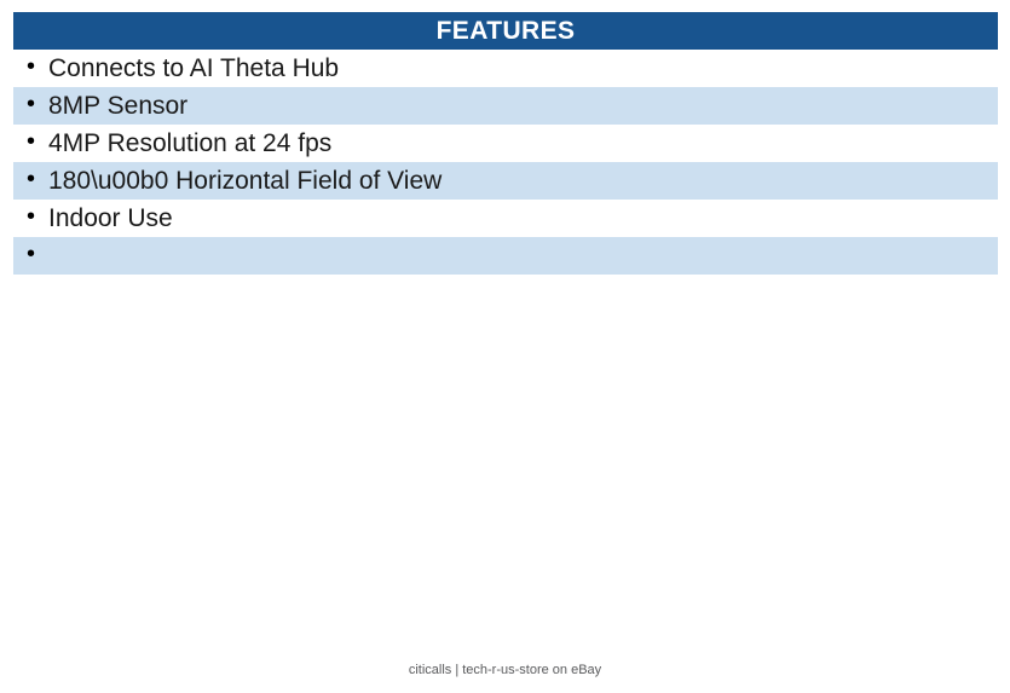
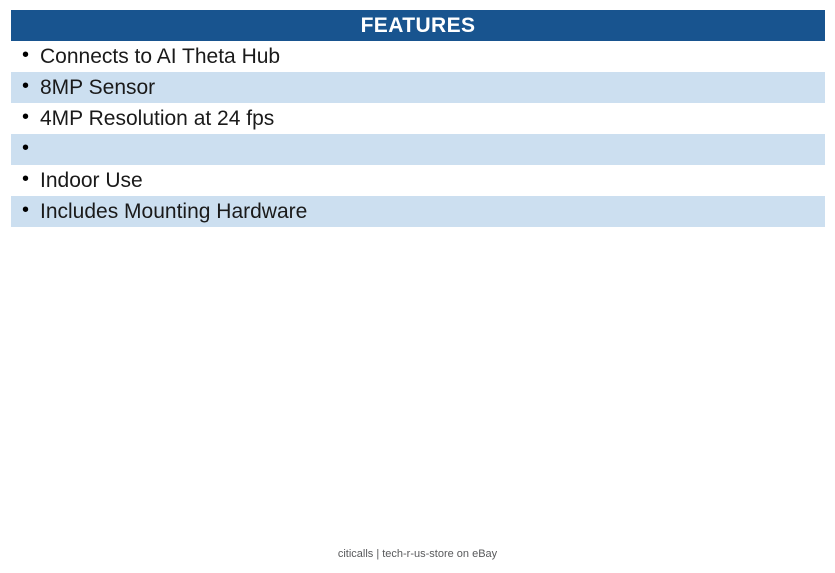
  FEATURES
  •
  Connects to AI Theta Hub
  •
  8MP Sensor
  •
  4MP Resolution at 24 fps
  •
- 180\u00b0 Horizontal Field of View
  •
  Indoor Use
  •
+ Includes Mounting Hardware
  citicalls | tech-r-us-store on eBay
